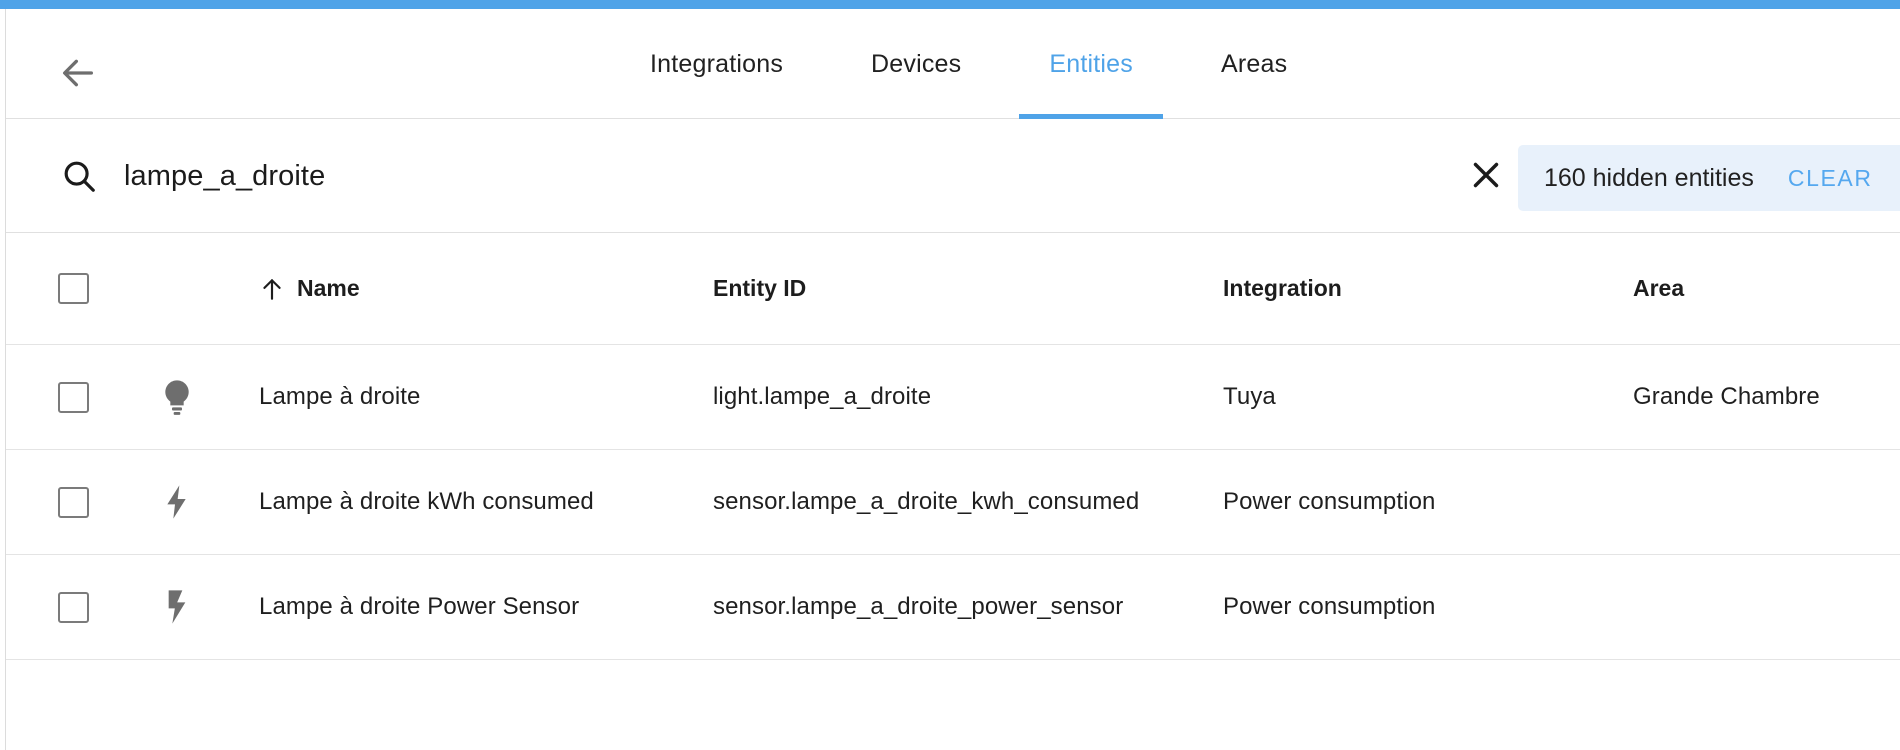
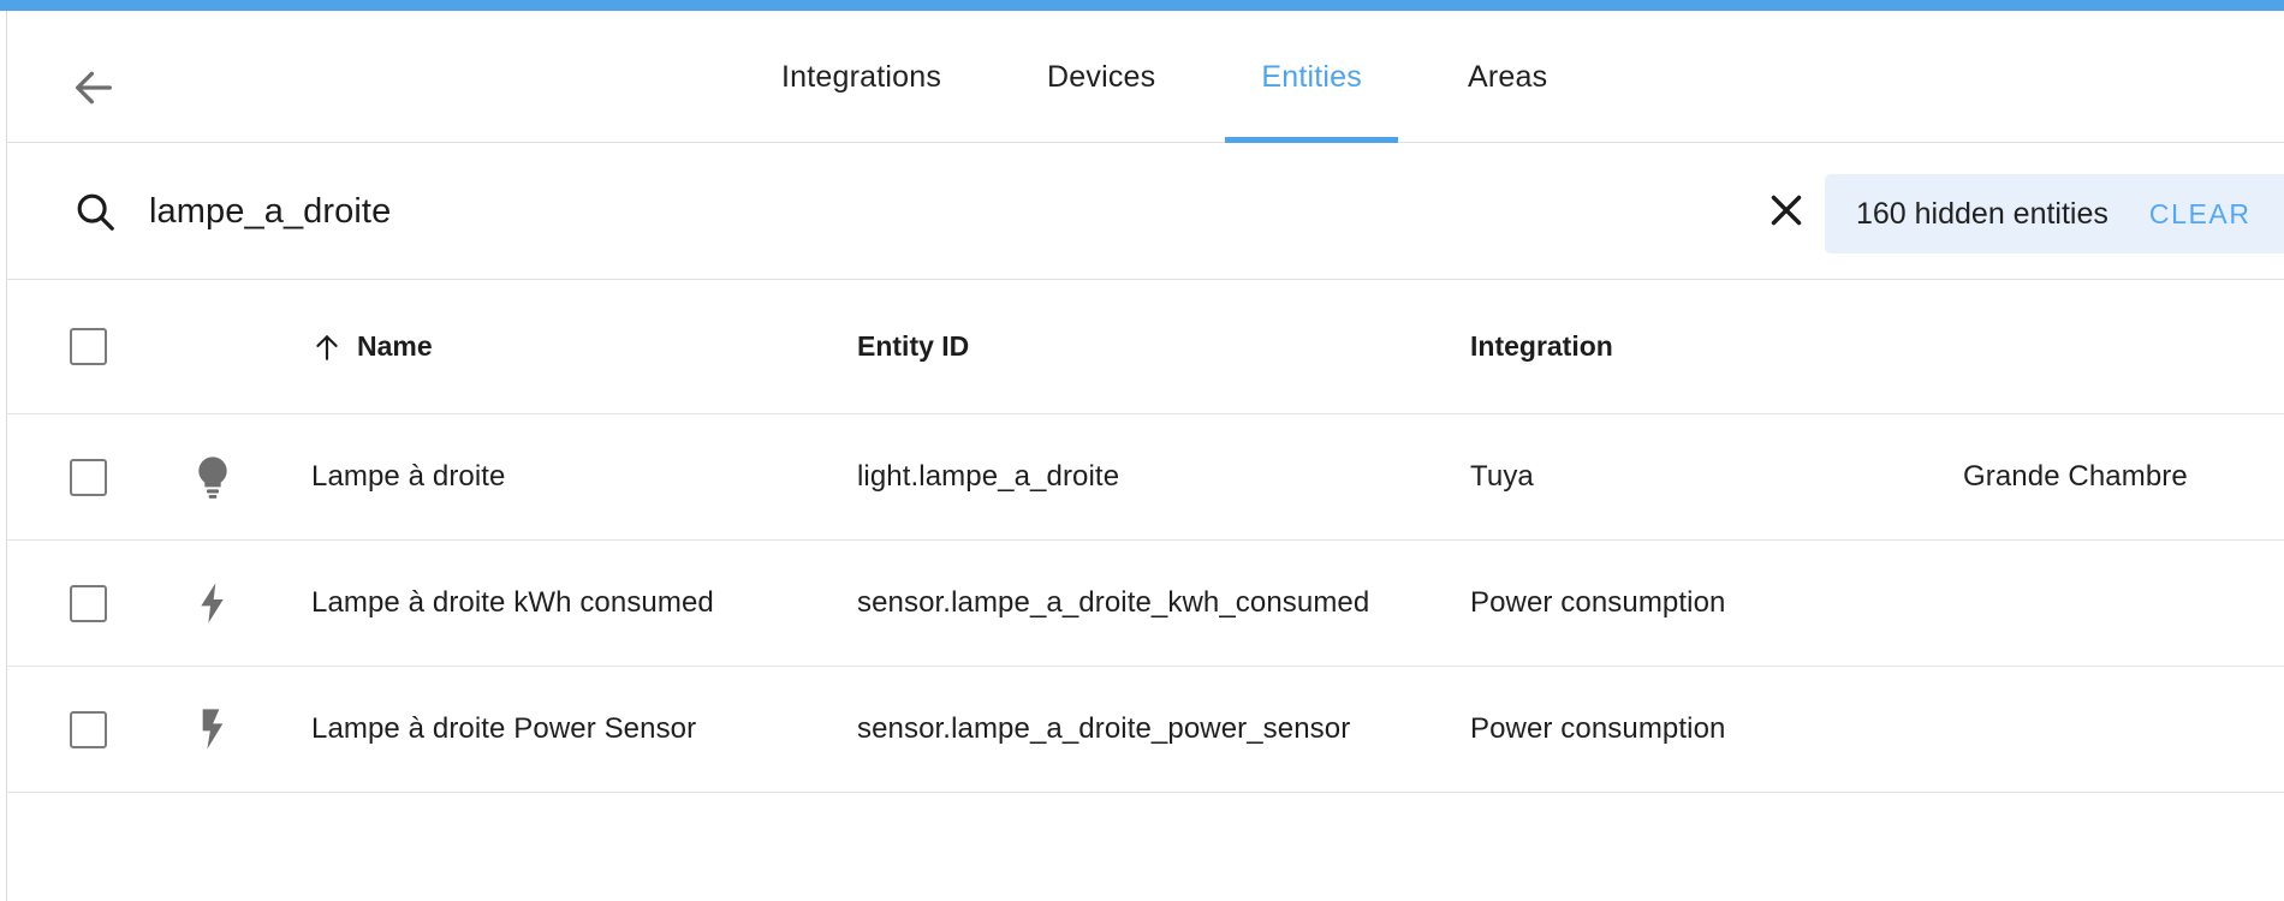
  Integrations
  Devices
  Entities
  Areas
  lampe_a_droite
  160 hidden entities
  CLEAR
  Name
  Entity ID
  Integration
- Area
  Lampe à droite
  light.lampe_a_droite
  Tuya
  Grande Chambre
  Lampe à droite kWh consumed
  sensor.lampe_a_droite_kwh_consumed
  Power consumption
  Lampe à droite Power Sensor
  sensor.lampe_a_droite_power_sensor
  Power consumption
